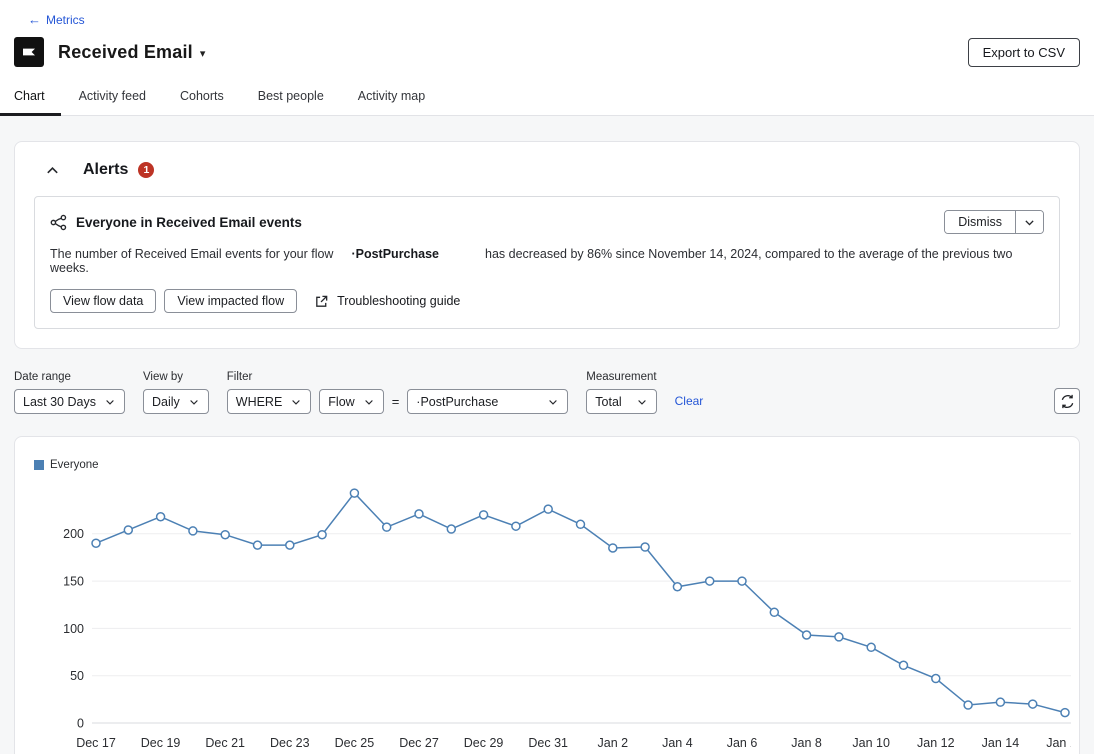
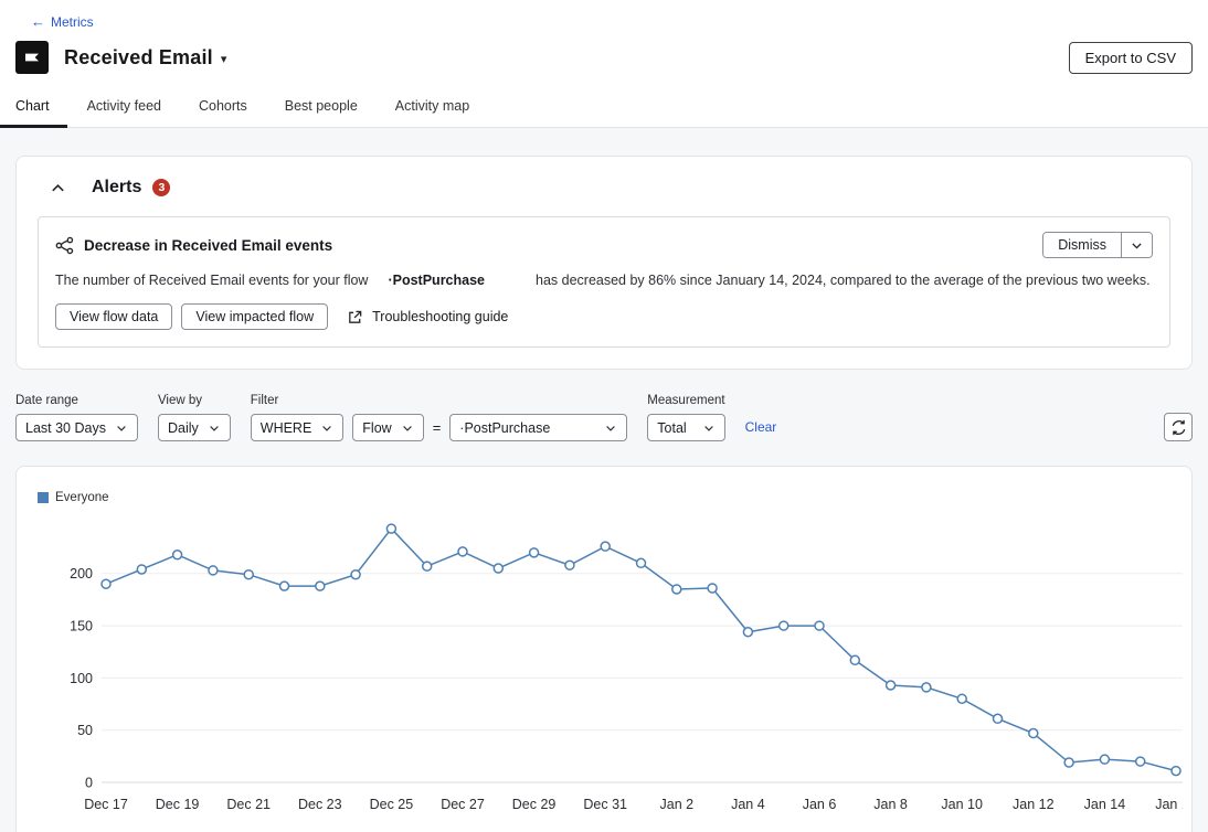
  ←
  Metrics
  Received Email
  ▾
  Export to CSV
  Chart
  Activity feed
  Cohorts
  Best people
  Activity map
  Alerts
- 1
+ 3
- Everyone in Received Email events
+ Decrease in Received Email events
  Dismiss
- The number of Received Email events for your flow ·PostPurchase has decreased by 86% since November 14, 2024, compared to the average of the previous two weeks.
+ The number of Received Email events for your flow ·PostPurchase has decreased by 86% since January 14, 2024, compared to the average of the previous two weeks.
  View flow data
  View impacted flow
  Troubleshooting guide
  Date range
  Last 30 Days
  View by
  Daily
  Filter
  WHERE
  Flow
  =
  ·PostPurchase
  Measurement
  Total
  Clear
  Everyone
  0
  50
  100
  150
  200
  Dec 17
  Dec 19
  Dec 21
  Dec 23
  Dec 25
  Dec 27
  Dec 29
  Dec 31
  Jan 2
  Jan 4
  Jan 6
  Jan 8
  Jan 10
  Jan 12
  Jan 14
